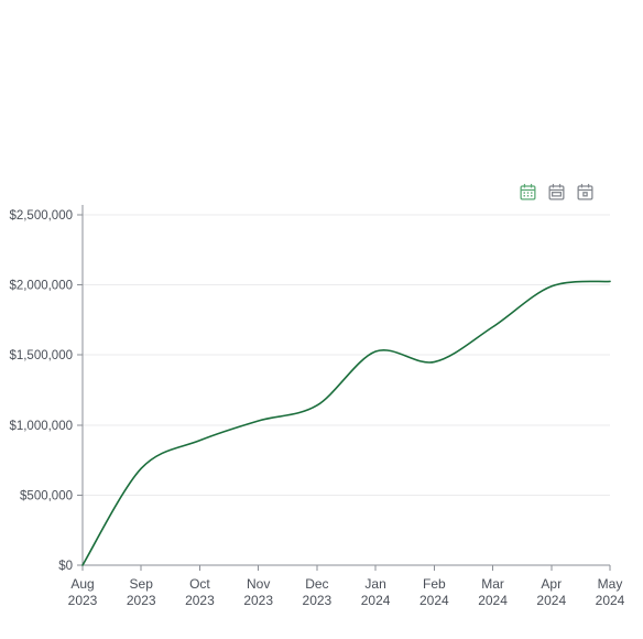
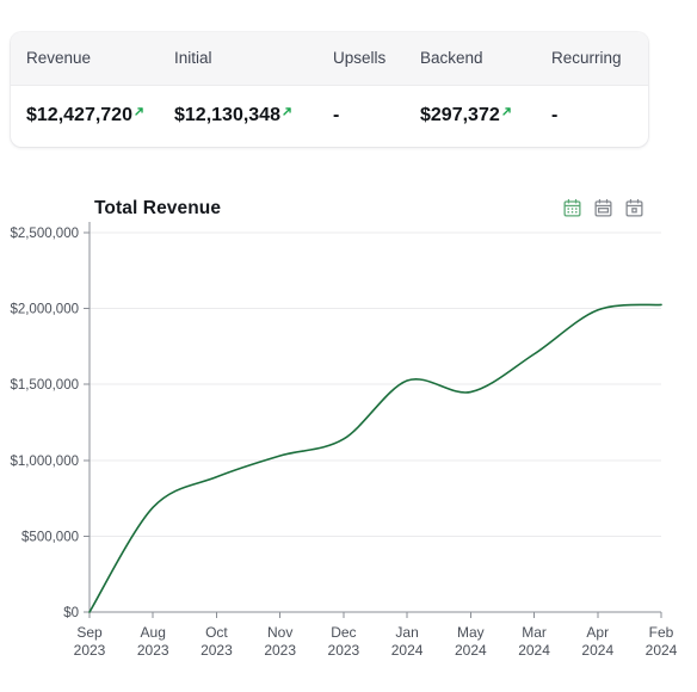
+ Revenue	Initial	Upsells	Backend	Recurring
+ $12,427,720	$12,130,348	-	$297,372	-
+ Total Revenue
  $0
  $500,000
  $1,000,000
  $1,500,000
  $2,000,000
  $2,500,000
- Aug
+ Sep
  2023
- Sep
+ Aug
  2023
  Oct
  2023
  Nov
  2023
  Dec
  2023
  Jan
  2024
- Feb
+ May
  2024
  Mar
  2024
  Apr
  2024
- May
+ Feb
  2024
